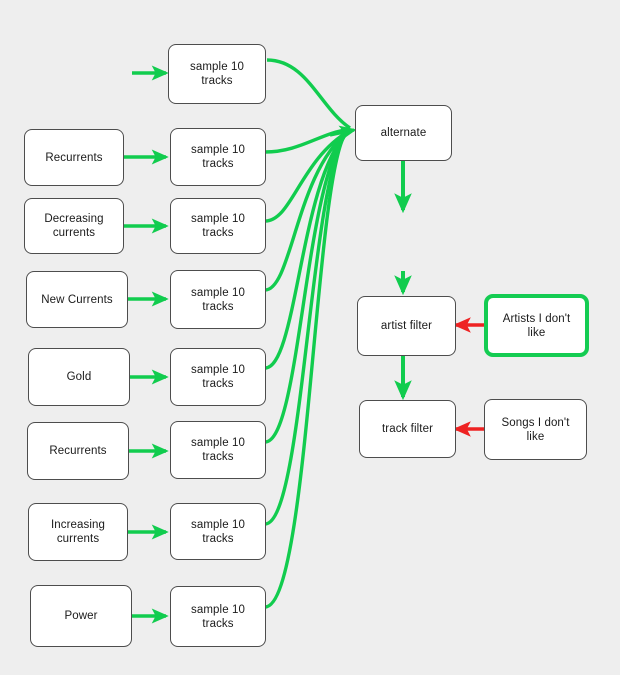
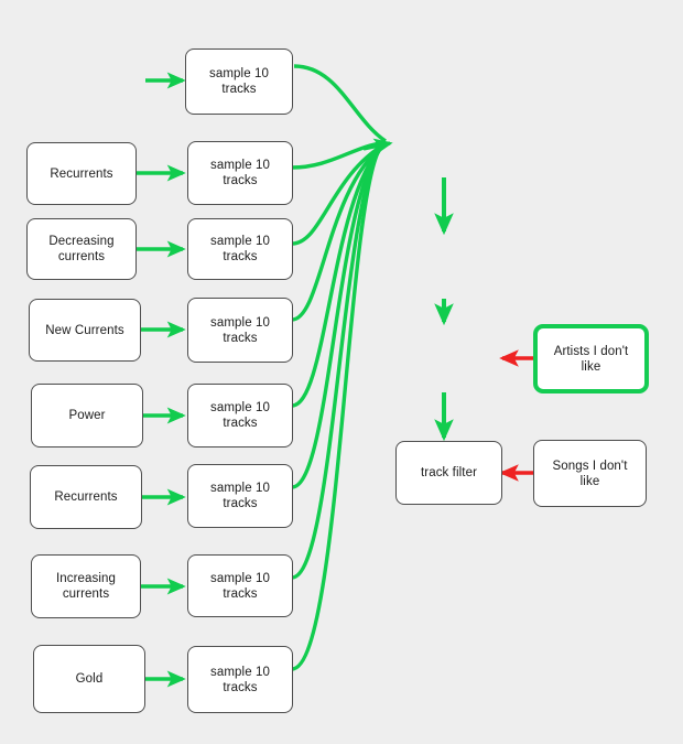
  Recurrents
  Decreasing
  currents
  New Currents
- Gold
+ Power
  Recurrents
  Increasing
  currents
- Power
+ Gold
  sample 10
  tracks
  sample 10
  tracks
  sample 10
  tracks
  sample 10
  tracks
  sample 10
  tracks
  sample 10
  tracks
  sample 10
  tracks
  sample 10
  tracks
- alternate
- artist filter
  track filter
  Artists I don't
  like
  Songs I don't
  like
